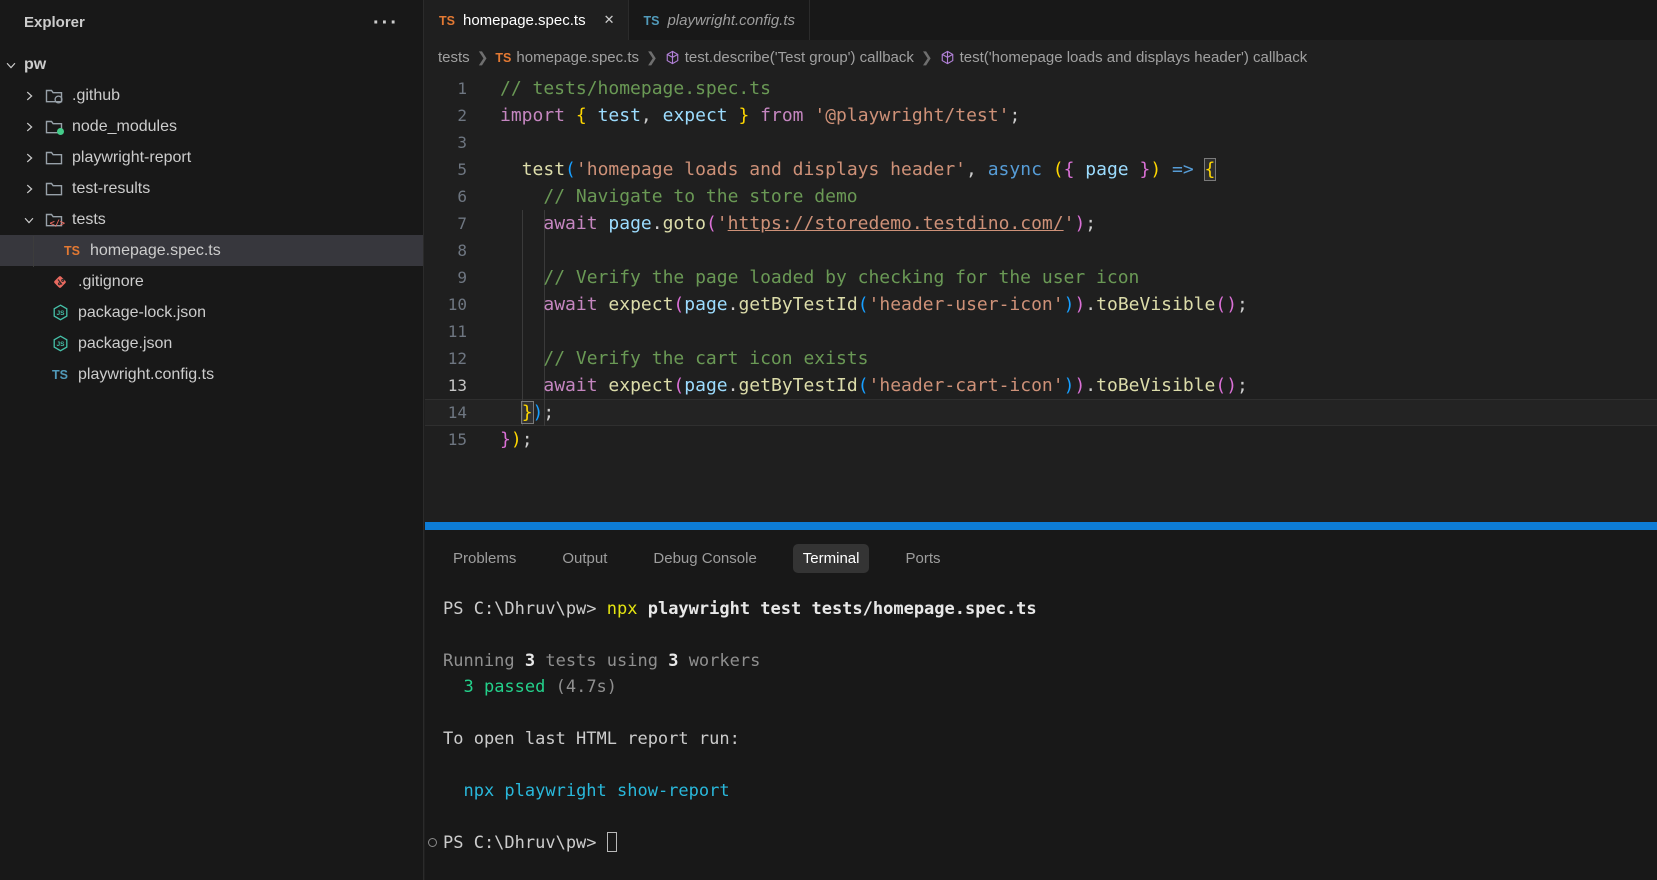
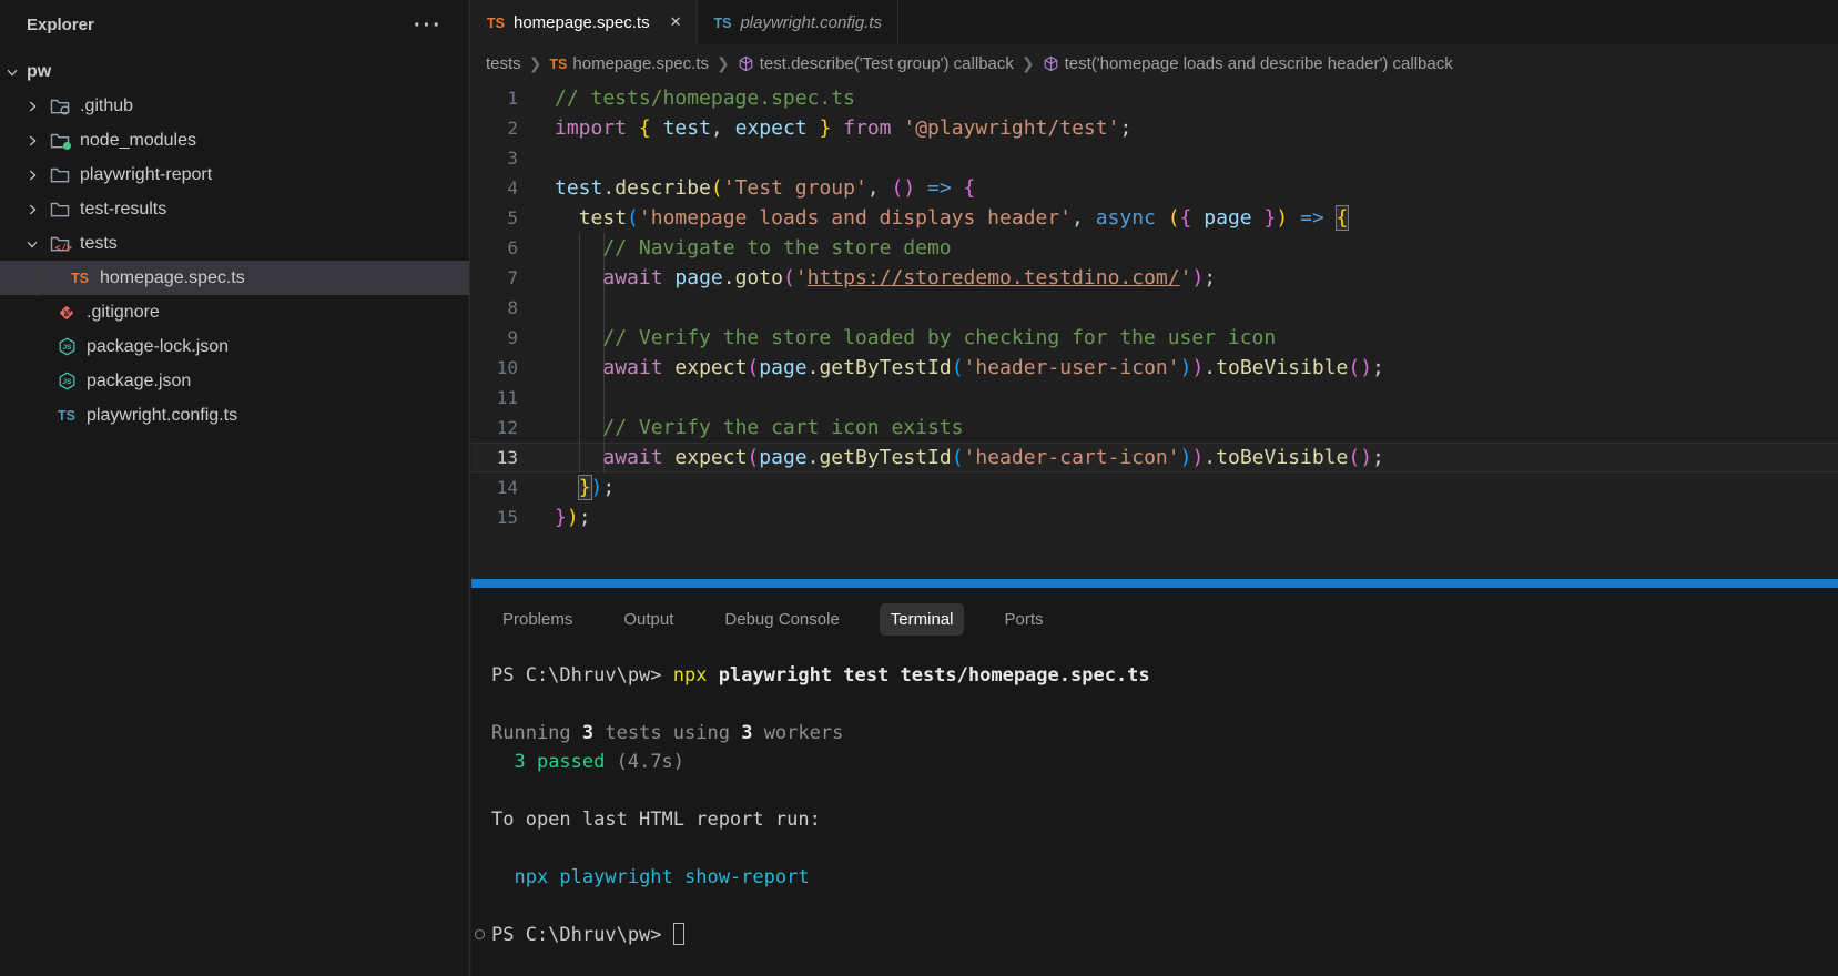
  Explorer
  ···
  pw
  .github
  node_modules
  playwright-report
  test-results
  </>
  tests
  TS
  homepage.spec.ts
  .gitignore
  package-lock.json
  package.json
  TS
  playwright.config.ts
  TS
  homepage.spec.ts
  ✕
  TS
  playwright.config.ts
  tests
  ❯
  TS
  homepage.spec.ts
  ❯
  test.describe('Test group') callback
  ❯
- test('homepage loads and displays header') callback
+ test('homepage loads and describe header') callback
  1
  // tests/homepage.spec.ts
  2
  import { test, expect } from '@playwright/test';
  3
+ 4
+ test.describe('Test group', () => {
  5
  test('homepage loads and displays header', async ({ page }) => {
  6
  // Navigate to the store demo
  7
  await page.goto('https://storedemo.testdino.com/');
  8
  9
- // Verify the page loaded by checking for the user icon
+ // Verify the store loaded by checking for the user icon
  10
  await expect(page.getByTestId('header-user-icon')).toBeVisible();
  11
  12
  // Verify the cart icon exists
  13
  await expect(page.getByTestId('header-cart-icon')).toBeVisible();
  14
  });
  15
  });
  Problems
  Output
  Debug Console
  Terminal
  Ports
  PS C:\Dhruv\pw> npx playwright test tests/homepage.spec.ts
  Running 3 tests using 3 workers
  3 passed (4.7s)
  To open last HTML report run:
  npx playwright show-report
  PS C:\Dhruv\pw>
